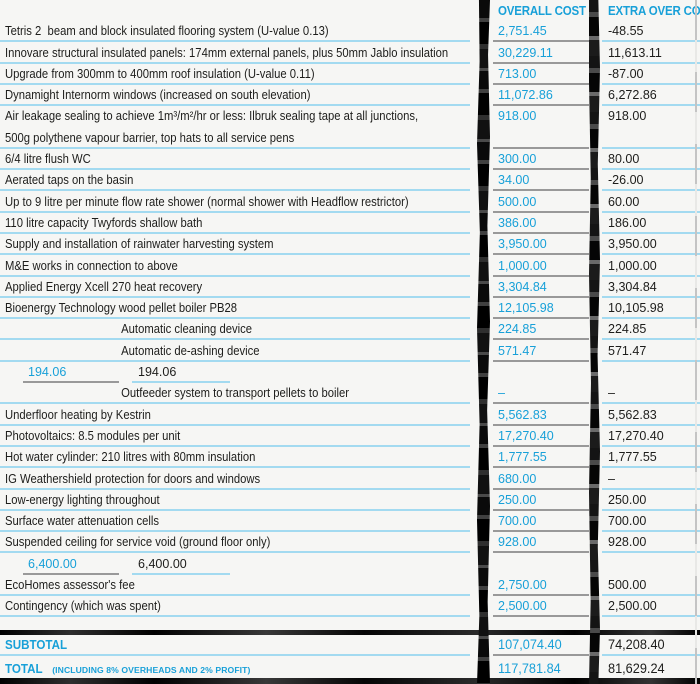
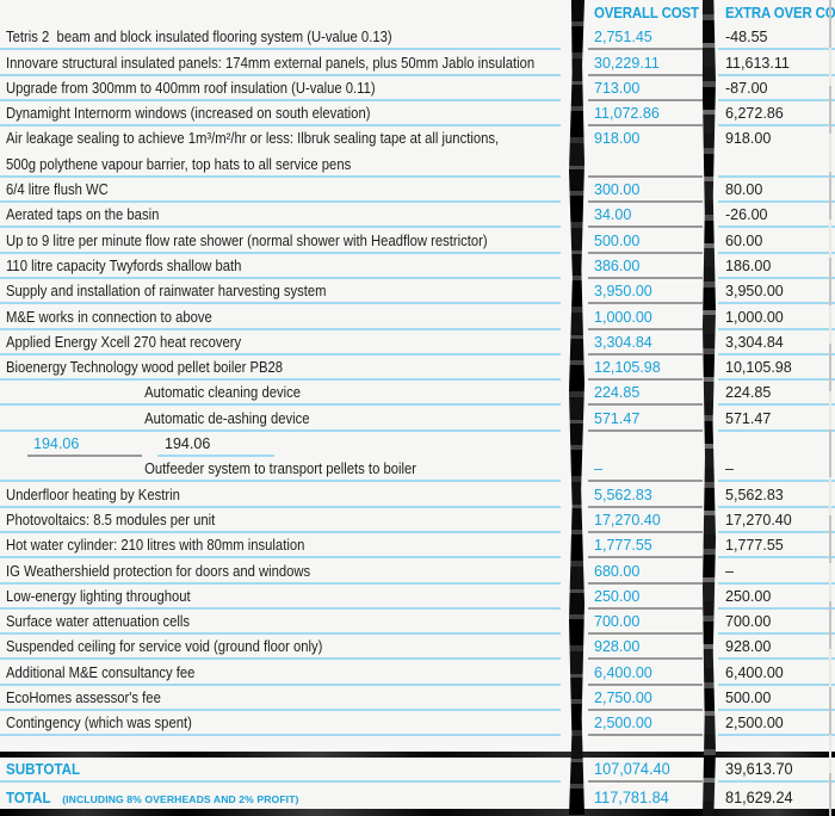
  OVERALL COST
  EXTRA OVER C
  Tetris 2 beam and block insulated flooring system (U-value 0.13)
  2,751.45
  -48.55
  Innovare structural insulated panels: 174mm external panels, plus 50mm Jablo insulation
  30,229.11
  11,613.11
  Upgrade from 300mm to 400mm roof insulation (U-value 0.11)
  713.00
  -87.00
  Dynamight Internorm windows (increased on south elevation)
  11,072.86
  6,272.86
  Air leakage sealing to achieve 1m³/m²/hr or less: Ilbruk sealing tape at all junctions,
  500g polythene vapour barrier, top hats to all service pens
  918.00
  918.00
  6/4 litre flush WC
  300.00
  80.00
  Aerated taps on the basin
  34.00
  -26.00
  Up to 9 litre per minute flow rate shower (normal shower with Headflow restrictor)
  500.00
  60.00
  110 litre capacity Twyfords shallow bath
  386.00
  186.00
  Supply and installation of rainwater harvesting system
  3,950.00
  3,950.00
  M&E works in connection to above
  1,000.00
  1,000.00
  Applied Energy Xcell 270 heat recovery
  3,304.84
  3,304.84
  Bioenergy Technology wood pellet boiler PB28
  12,105.98
  10,105.98
  Automatic cleaning device
  224.85
  224.85
  Automatic de-ashing device
  571.47
  571.47
  194.06
  194.06
  Outfeeder system to transport pellets to boiler
  –
  –
  Underfloor heating by Kestrin
  5,562.83
  5,562.83
  Photovoltaics: 8.5 modules per unit
  17,270.40
  17,270.40
  Hot water cylinder: 210 litres with 80mm insulation
  1,777.55
  1,777.55
  IG Weathershield protection for doors and windows
  680.00
  –
  Low-energy lighting throughout
  250.00
  250.00
  Surface water attenuation cells
  700.00
  700.00
  Suspended ceiling for service void (ground floor only)
  928.00
  928.00
+ Additional M&E consultancy fee
  6,400.00
  6,400.00
  EcoHomes assessor's fee
  2,750.00
  500.00
  Contingency (which was spent)
  2,500.00
  2,500.00
  SUBTOTAL
  107,074.40
- 74,208.40
+ 39,613.70
  TOTAL (INCLUDING 8% OVERHEADS AND 2% PROFIT)
  117,781.84
  81,629.24
